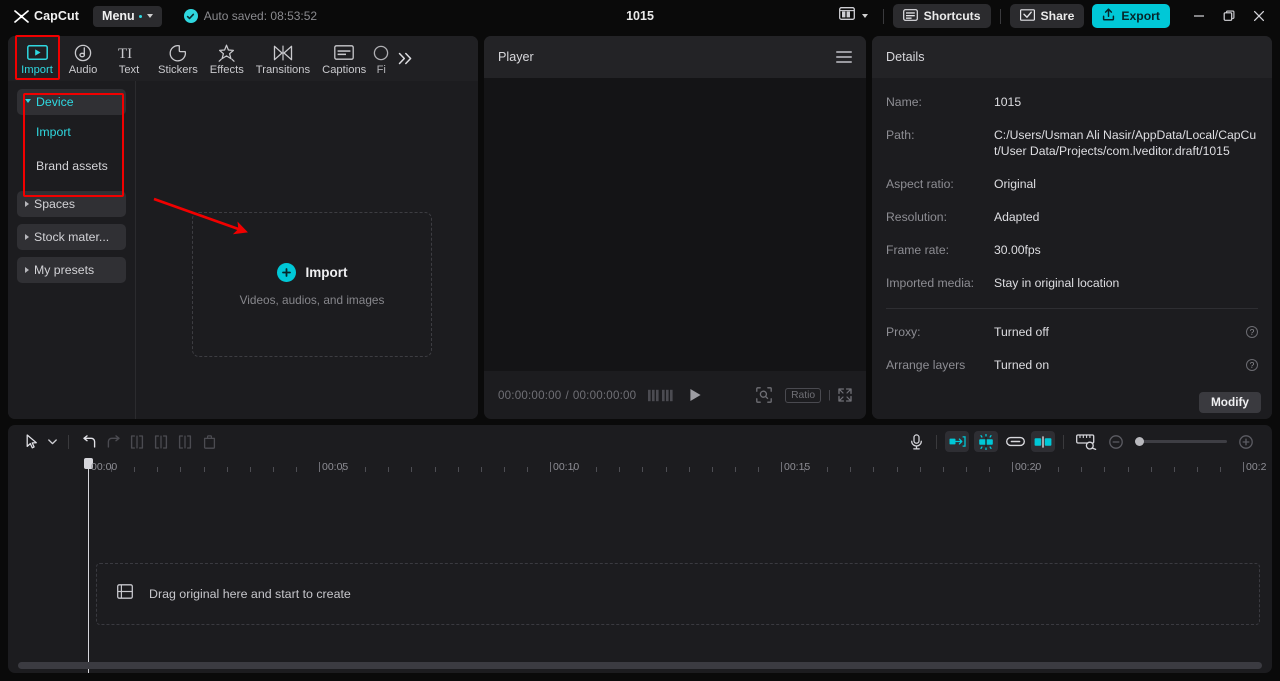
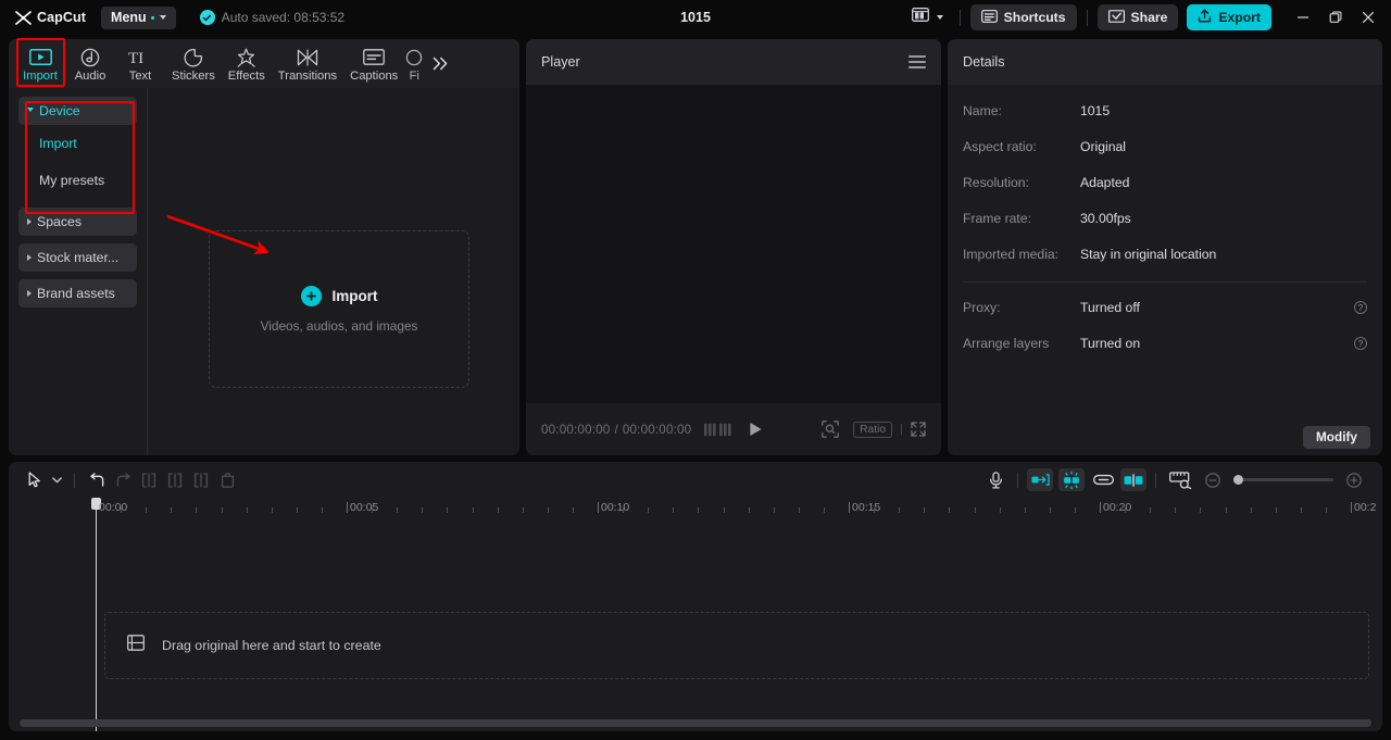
  CapCut
  Menu
  Auto saved: 08:53:52
  1015
  Shortcuts
  Share
  Export
  Import
  Audio
  TI
  Text
  Stickers
  Effects
  Transitions
  Captions
  Fi
  Device
  Import
- Brand assets
+ My presets
  Spaces
  Stock mater...
- My presets
+ Brand assets
  Import
  Videos, audios, and images
  Player
  00:00:00:00
  /
  00:00:00:00
  Ratio
  |
  Details
  Name:
  1015
- Path:
- C:/Users/Usman Ali Nasir/AppData/Local/CapCut/User Data/Projects/com.lveditor.draft/1015
  Aspect ratio:
  Original
  Resolution:
  Adapted
  Frame rate:
  30.00fps
  Imported media:
  Stay in original location
  Proxy:
  Turned off
  ?
  Arrange layers
  Turned on
  ?
  Modify
  00:00
  00:05
  00:10
  00:15
  00:20
  00:2
  Drag original here and start to create
